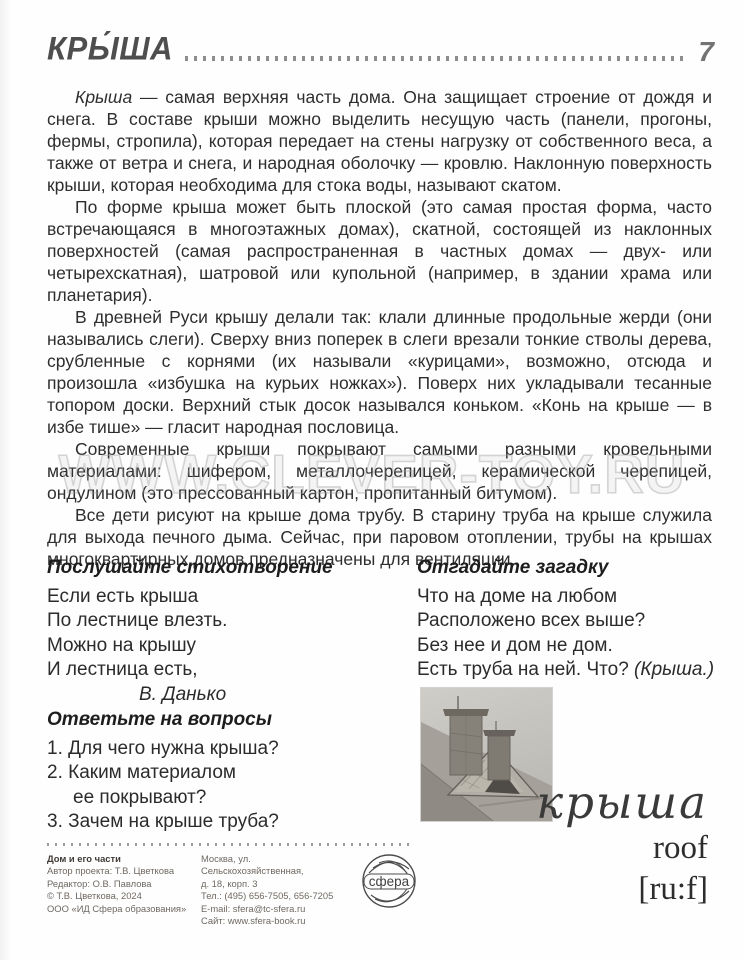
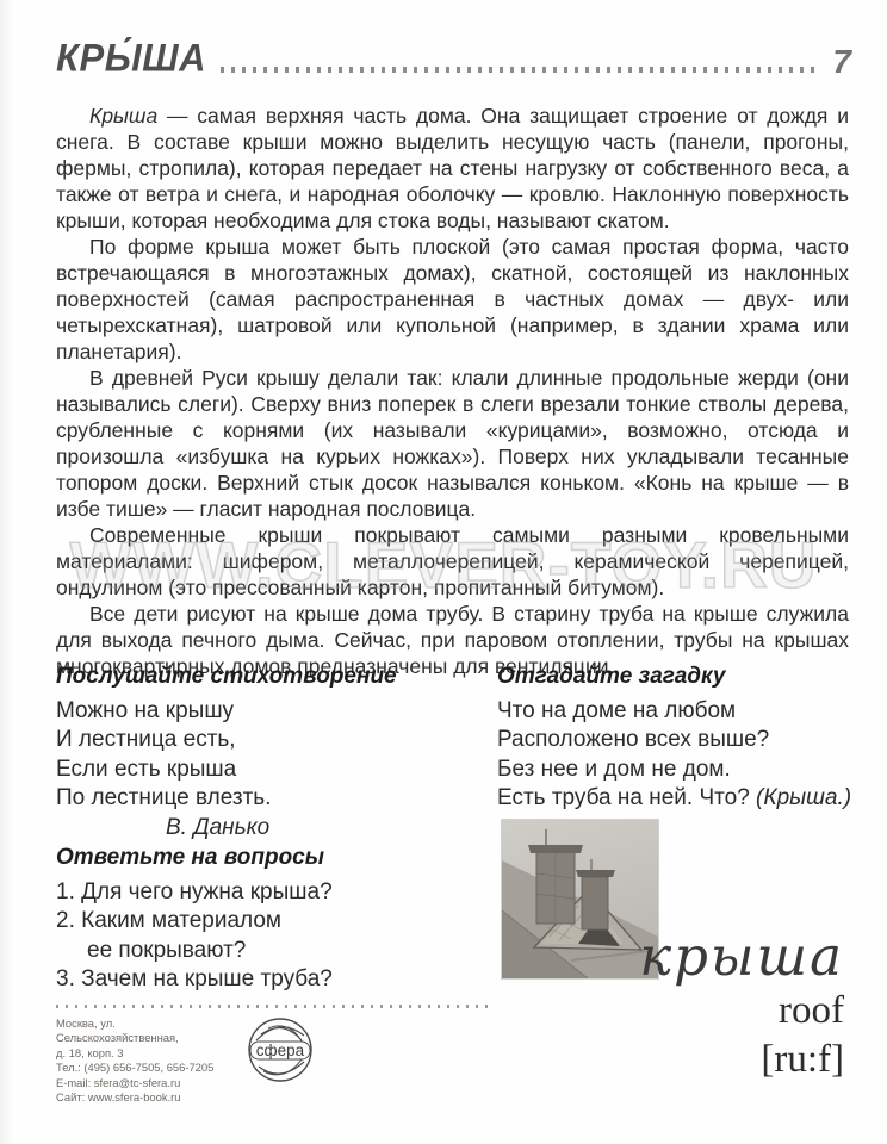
  КРЫ́ША
  7
  Крыша — самая верхняя часть дома. Она защищает строение от дождя и снега. В составе крыши можно выделить несущую часть (панели, прогоны, фермы, стропила), которая передает на стены нагрузку от собственного веса, а также от ветра и снега, и народная оболочку — кровлю. Наклонную поверхность крыши, которая необходима для стока воды, называют скатом.
  По форме крыша может быть плоской (это самая простая форма, часто встречающаяся в многоэтажных домах), скатной, состоящей из наклонных поверхностей (самая распространенная в частных домах — двух- или четырехскатная), шатровой или купольной (например, в здании храма или планетария).
  В древней Руси крышу делали так: клали длинные продольные жерди (они назывались слеги). Сверху вниз поперек в слеги врезали тонкие стволы дерева, срубленные с корнями (их называли «курицами», возможно, отсюда и произошла «избушка на курьих ножках»). Поверх них укладывали тесанные топором доски. Верхний стык досок назывался коньком. «Конь на крыше — в избе тише» — гласит народная пословица.
  Современные крыши покрывают самыми разными кровельными материалами: шифером, металлочерепицей, керамической черепицей, ондулином (это прессованный картон, пропитанный битумом).
  Все дети рисуют на крыше дома трубу. В старину труба на крыше служила для выхода печного дыма. Сейчас, при паровом отоплении, трубы на крышах многоквартирных домов предназначены для вентиляции.
  WWW.CLEVER-TOY.RU
  Послушайте стихотворение
- Если есть крыша
+ Можно на крышу
- По лестнице влезть.
+ И лестница есть,
- Можно на крышу
+ Если есть крыша
- И лестница есть,
+ По лестнице влезть.
  В. Данько
  Отгадайте загадку
  Что на доме на любом
  Расположено всех выше?
  Без нее и дом не дом.
  Есть труба на ней. Что? (Крыша.)
  Ответьте на вопросы
  1. Для чего нужна крыша?
  2. Каким материалом
  ее покрывают?
  3. Зачем на крыше труба?
  крыша
  roof
  [ru:f]
- Дом и его части
- Автор проекта: Т.В. Цветкова
- Редактор: О.В. Павлова
- © Т.В. Цветкова, 2024
- ООО «ИД Сфера образования»
  Москва, ул. Сельскохозяйственная,
  д. 18, корп. 3
  Тел.: (495) 656-7505, 656-7205
  E-mail: sfera@tc-sfera.ru
  Сайт: www.sfera-book.ru
  сфера
